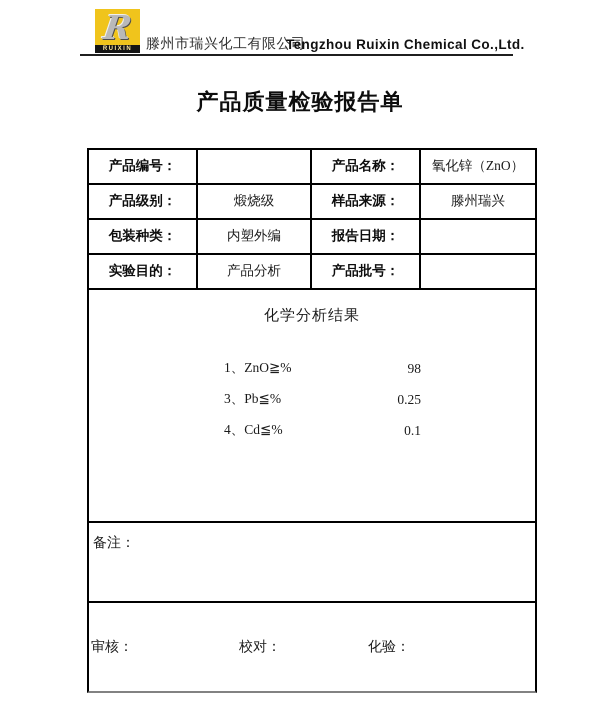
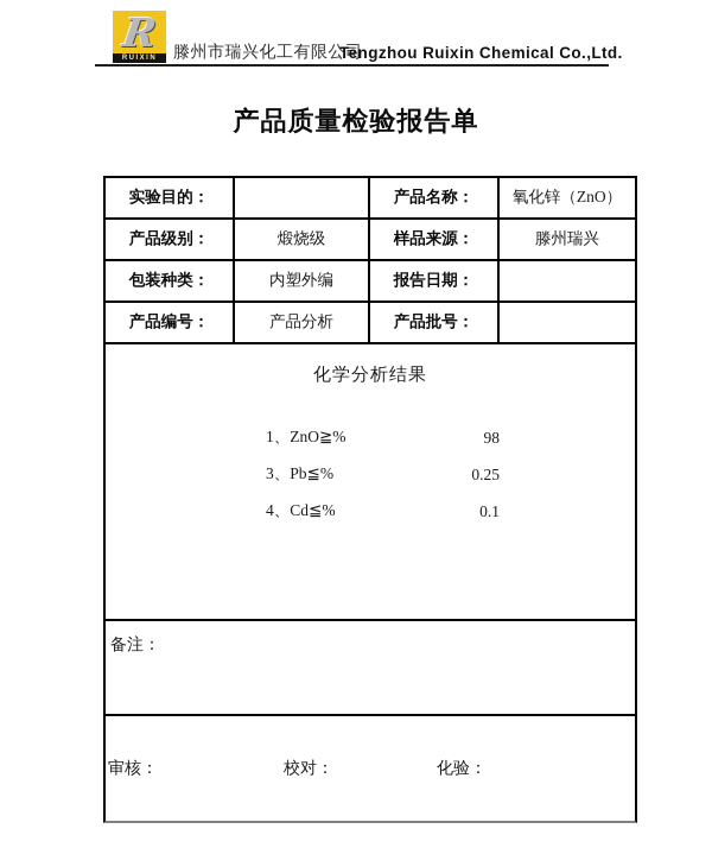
  滕州市瑞兴化工有限公司
  Tengzhou Ruixin Chemical Co.,Ltd.
  产品质量检验报告单
- 产品编号：
+ 实验目的：
  产品名称：
  氧化锌（ZnO）
  产品级别：
  煅烧级
  样品来源：
  滕州瑞兴
  包装种类：
  内塑外编
  报告日期：
- 实验目的：
+ 产品编号：
  产品分析
  产品批号：
  化学分析结果
  1、ZnO≧%
  98
  3、Pb≦%
  0.25
  4、Cd≦%
  0.1
  备注：
  审核：
  校对：
  化验：
